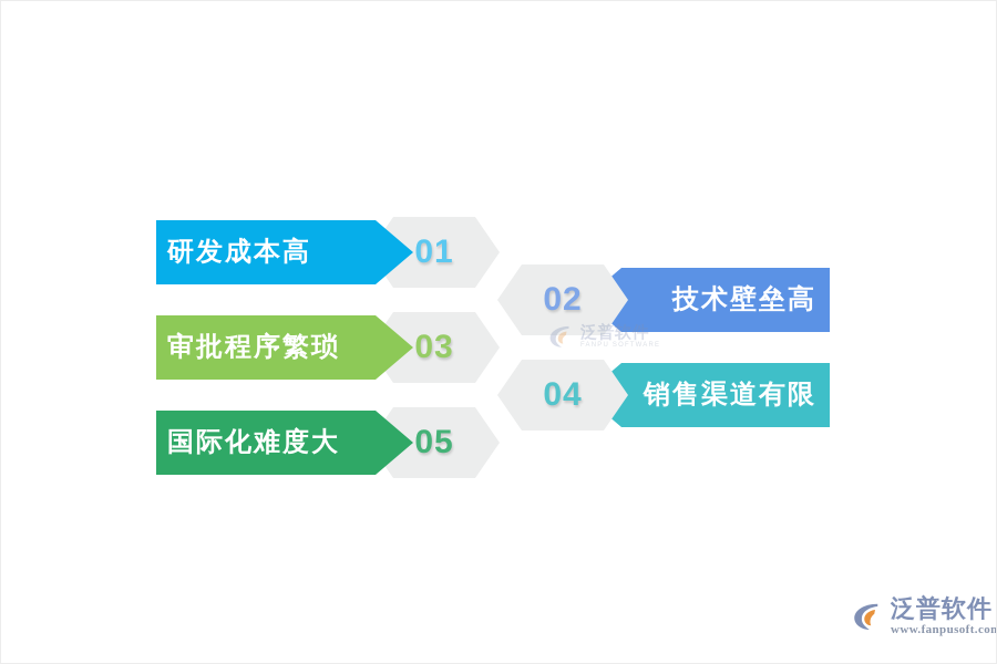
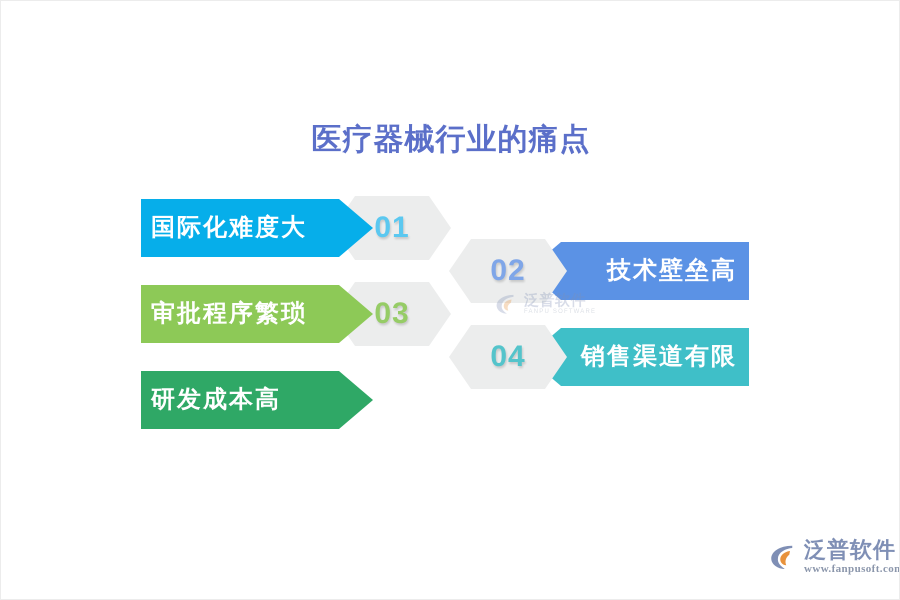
+ 医疗器械行业的痛点
  01
- 研发成本高
+ 国际化难度大
  技术壁垒高
  02
  03
  审批程序繁琐
  销售渠道有限
  04
- 05
- 国际化难度大
+ 研发成本高
  泛普软件
  泛普软件
  www.fanpusoft.com
